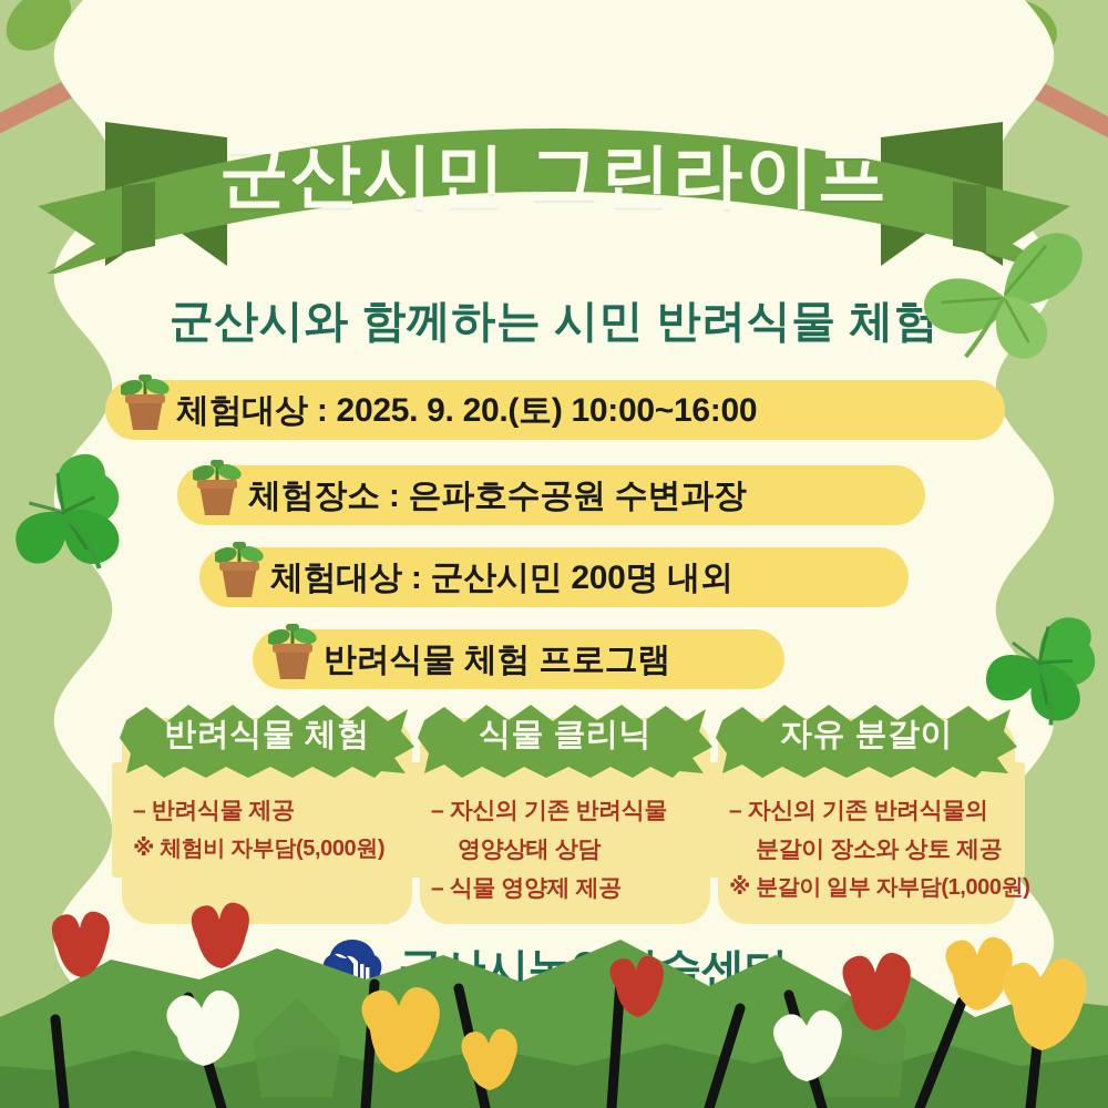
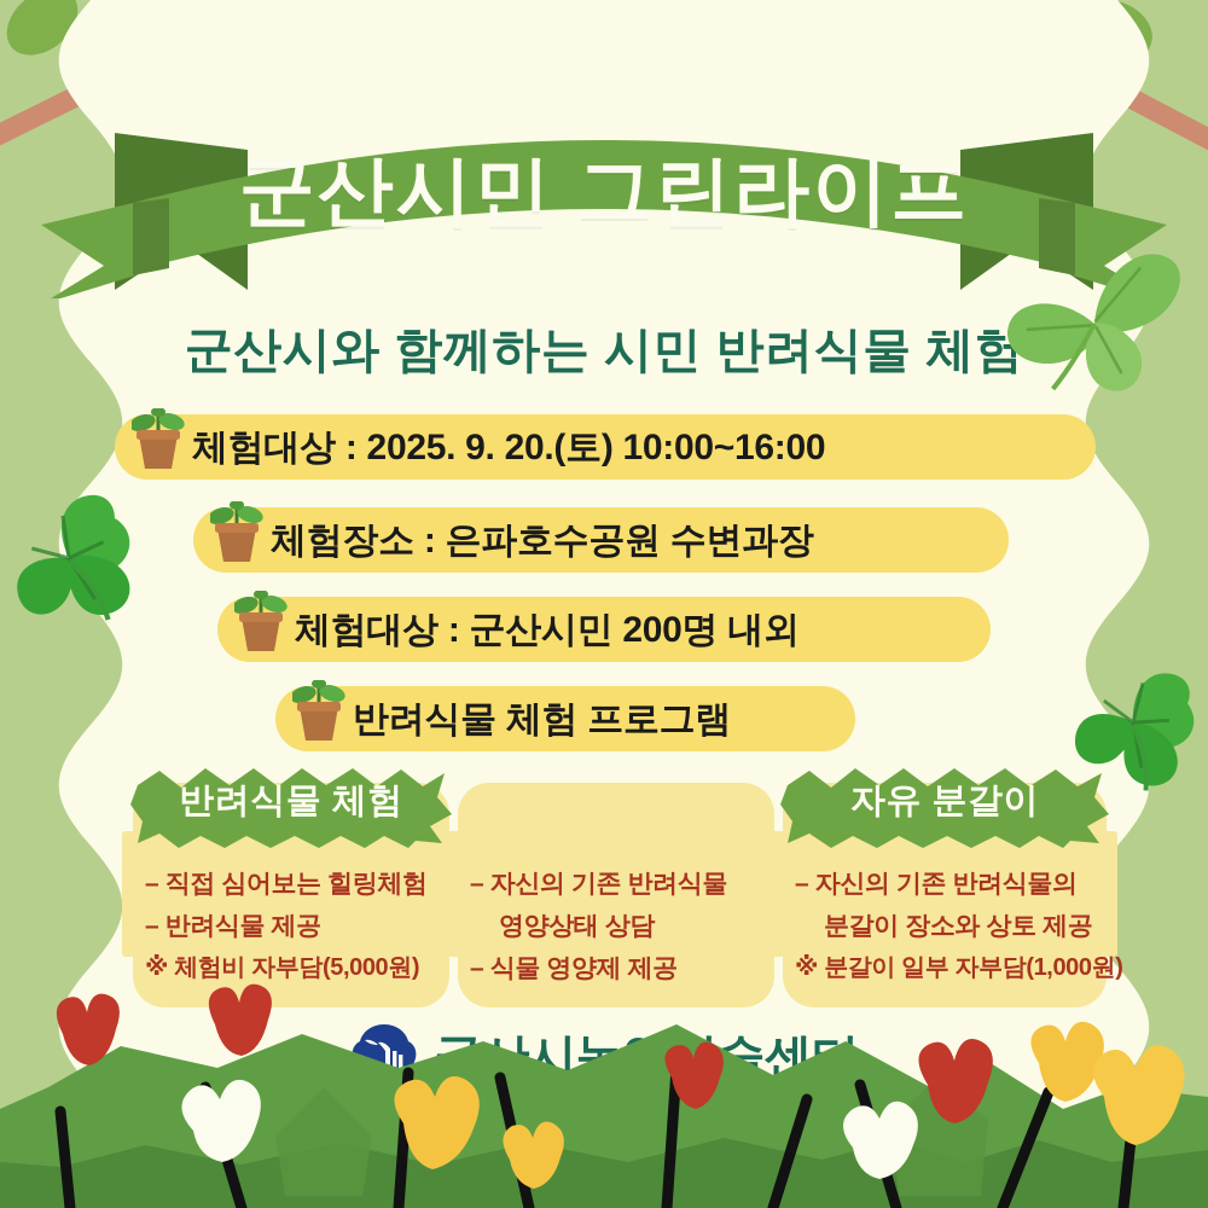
  군산시민 그린라이프
  군산시와 함께하는 시민 반려식물 체험
  체험대상 : 2025. 9. 20.(토) 10:00~16:00
  체험장소 : 은파호수공원 수변과장
  체험대상 : 군산시민 200명 내외
  반려식물 체험 프로그램
  반려식물 체험
+ – 직접 심어보는 힐링체험
  – 반려식물 제공
  ※ 체험비 자부담(5,000원)
- 식물 클리닉
  – 자신의 기존 반려식물
  영양상태 상담
  – 식물 영양제 제공
  자유 분갈이
  – 자신의 기존 반려식물의
  분갈이 장소와 상토 제공
  ※ 분갈이 일부 자부담(1,000
